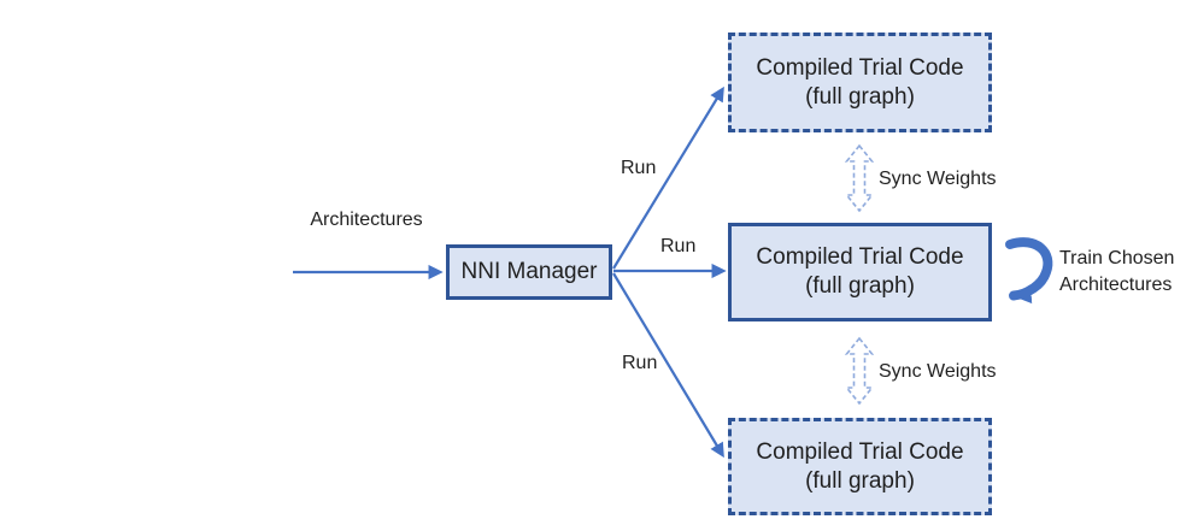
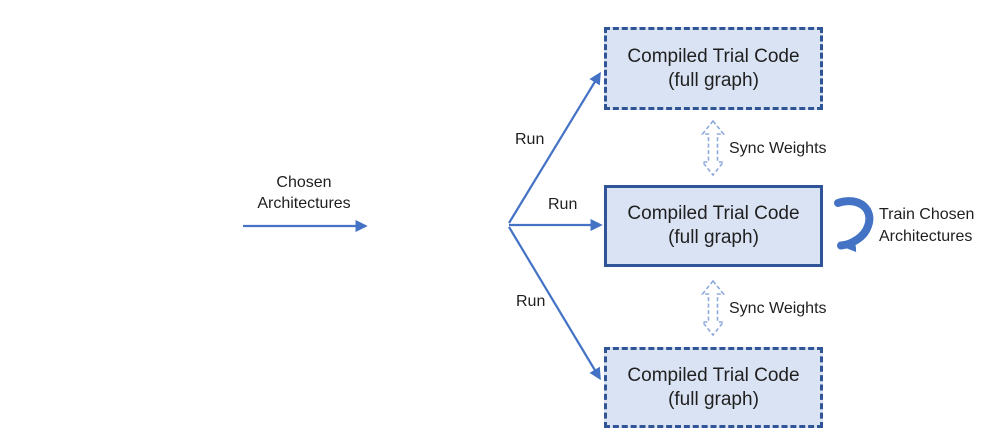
- NNI Manager
  Compiled Trial Code
  (full graph)
  Compiled Trial Code
  (full graph)
  Compiled Trial Code
  (full graph)
+ Chosen
  Architectures
  Run
  Run
  Run
  Sync Weights
  Sync Weights
  Train Chosen
  Architectures
